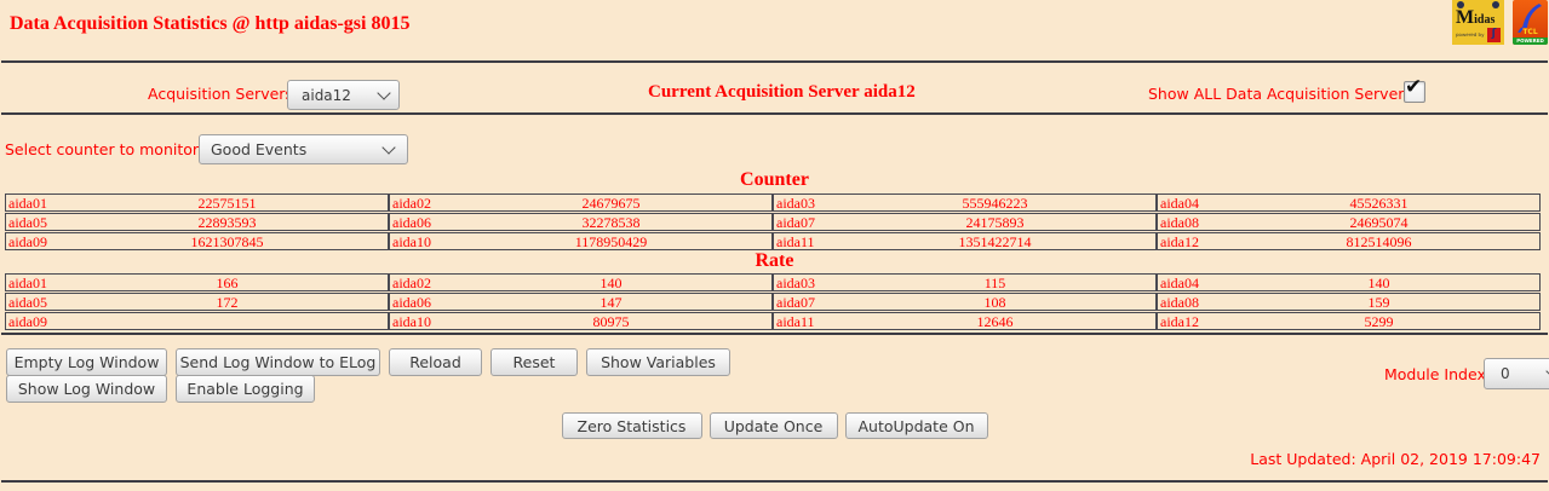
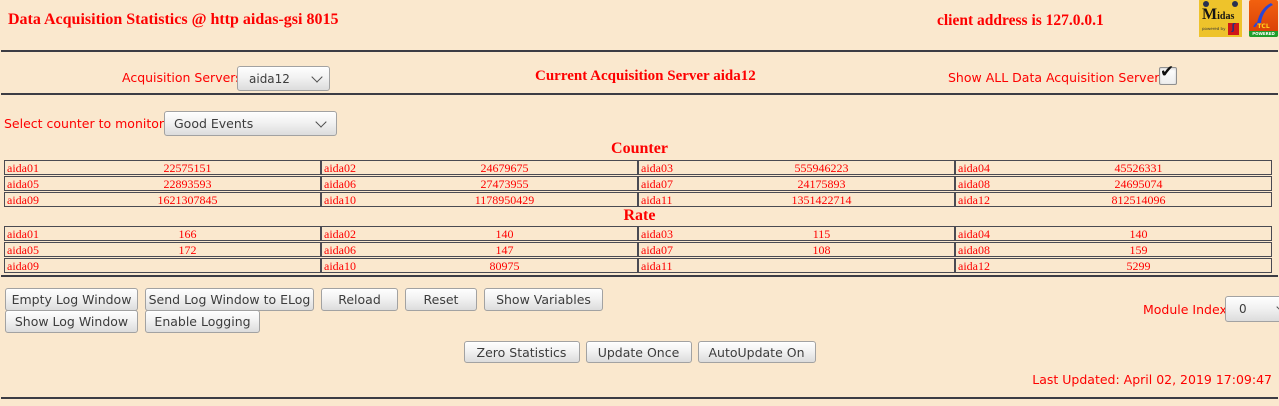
  Data Acquisition Statistics @ http aidas-gsi 8015
+ client address is 127.0.0.1
  Midas
  ʃ
  Acquisition Server
  aida12
  Current Acquisition Server aida12
  Show ALL Data Acquisition Server
  ✔
  Select counter to monitor
  Good Events
  Counter
  aida01
  22575151
  aida02
  24679675
  aida03
  555946223
  aida04
  45526331
  aida05
  22893593
  aida06
- 32278538
+ 27473955
  aida07
  24175893
  aida08
  24695074
  aida09
  1621307845
  aida10
  1178950429
  aida11
  1351422714
  aida12
  812514096
  Rate
  aida01
  166
  aida02
  140
  aida03
  115
  aida04
  140
  aida05
  172
  aida06
  147
  aida07
  108
  aida08
  159
  aida09
  aida10
  80975
  aida11
- 12646
  aida12
  5299
  Empty Log Window
  Send Log Window to ELog
  Reload
  Reset
  Show Variables
  Show Log Window
  Enable Logging
  Module Index
  0
  Zero Statistics
  Update Once
  AutoUpdate On
  Last Updated: April 02, 2019 17:09:47
